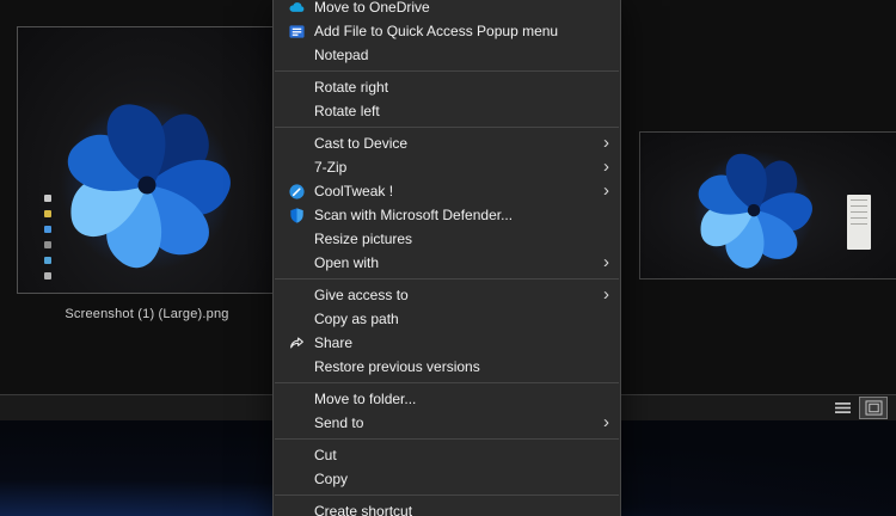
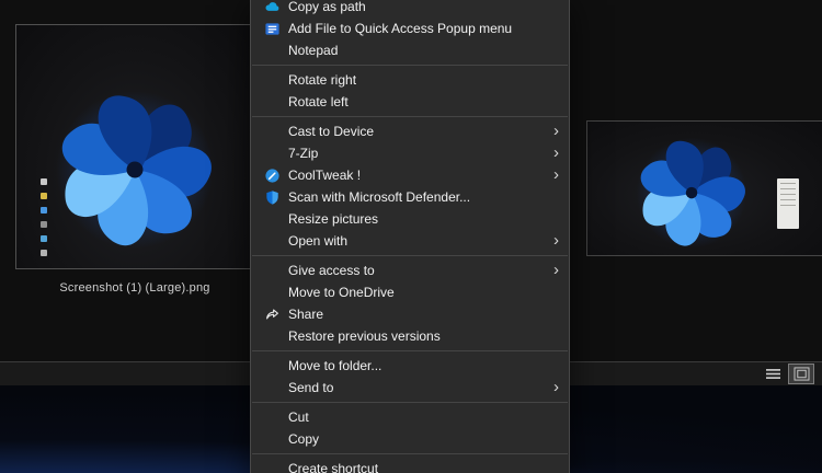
  Screenshot (1) (Large).png
- Move to OneDrive
+ Copy as path
  Add File to Quick Access Popup menu
  Notepad
  Rotate right
  Rotate left
  Cast to Device
  ›
  7-Zip
  ›
  CoolTweak !
  ›
  Scan with Microsoft Defender...
  Resize pictures
  Open with
  ›
  Give access to
  ›
- Copy as path
+ Move to OneDrive
  Share
  Restore previous versions
  Move to folder...
  Send to
  ›
  Cut
  Copy
  Create shortcut
